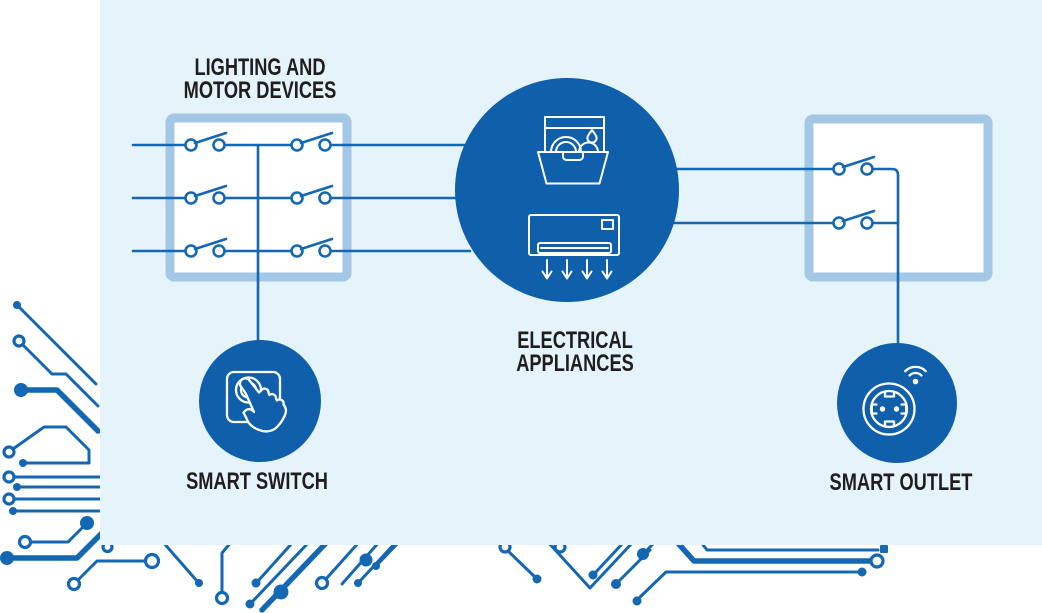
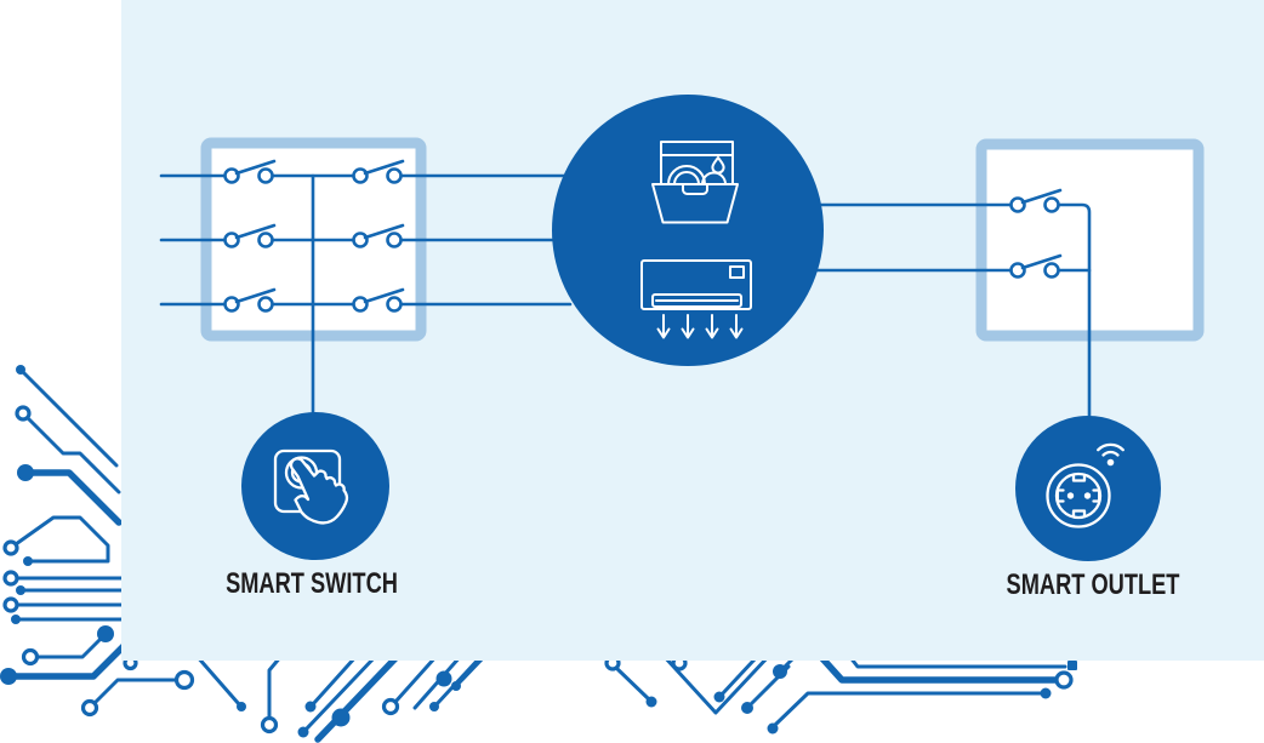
- LIGHTING AND
- MOTOR DEVICES
- ELECTRICAL
- APPLIANCES
  SMART SWITCH
  SMART OUTLET
